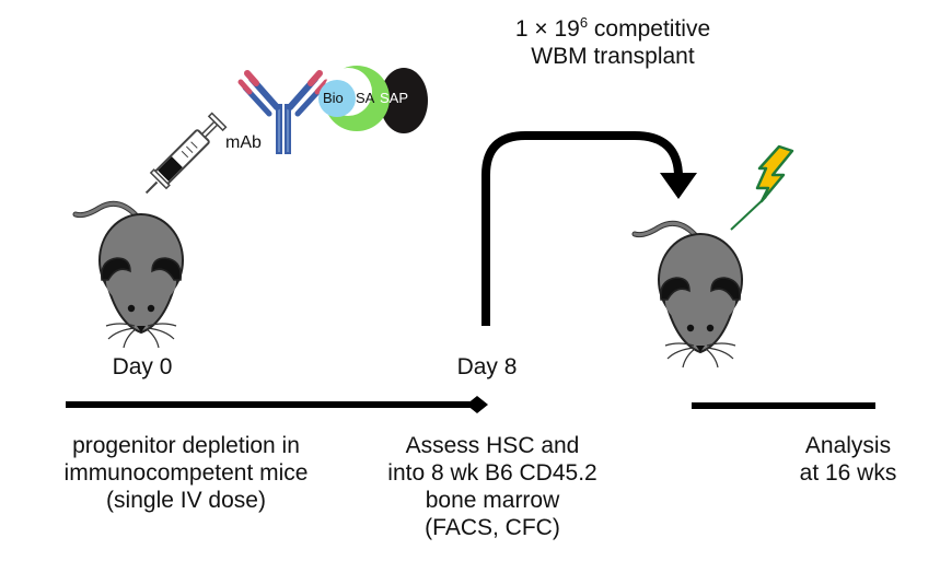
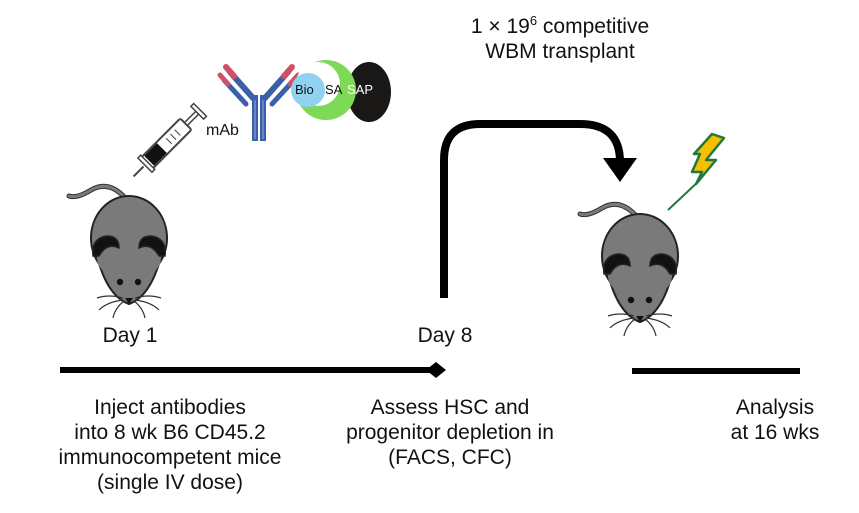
  1 × 196 competitive
  WBM transplant
  mAb
  Bio
  SA
  SAP
- Day 0
+ Day 1
  Day 8
+ Inject antibodies
- progenitor depletion in
+ into 8 wk B6 CD45.2
  immunocompetent mice
  (single IV dose)
  Assess HSC and
- into 8 wk B6 CD45.2
+ progenitor depletion in
- bone marrow
  (FACS, CFC)
  Analysis
  at 16 wks
